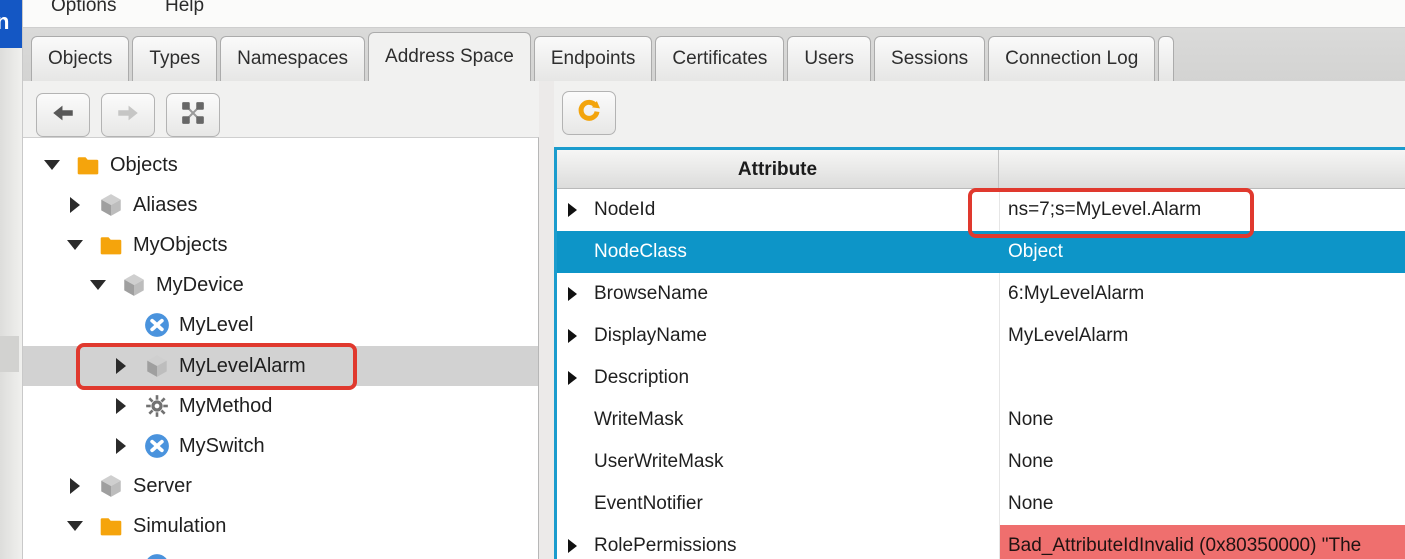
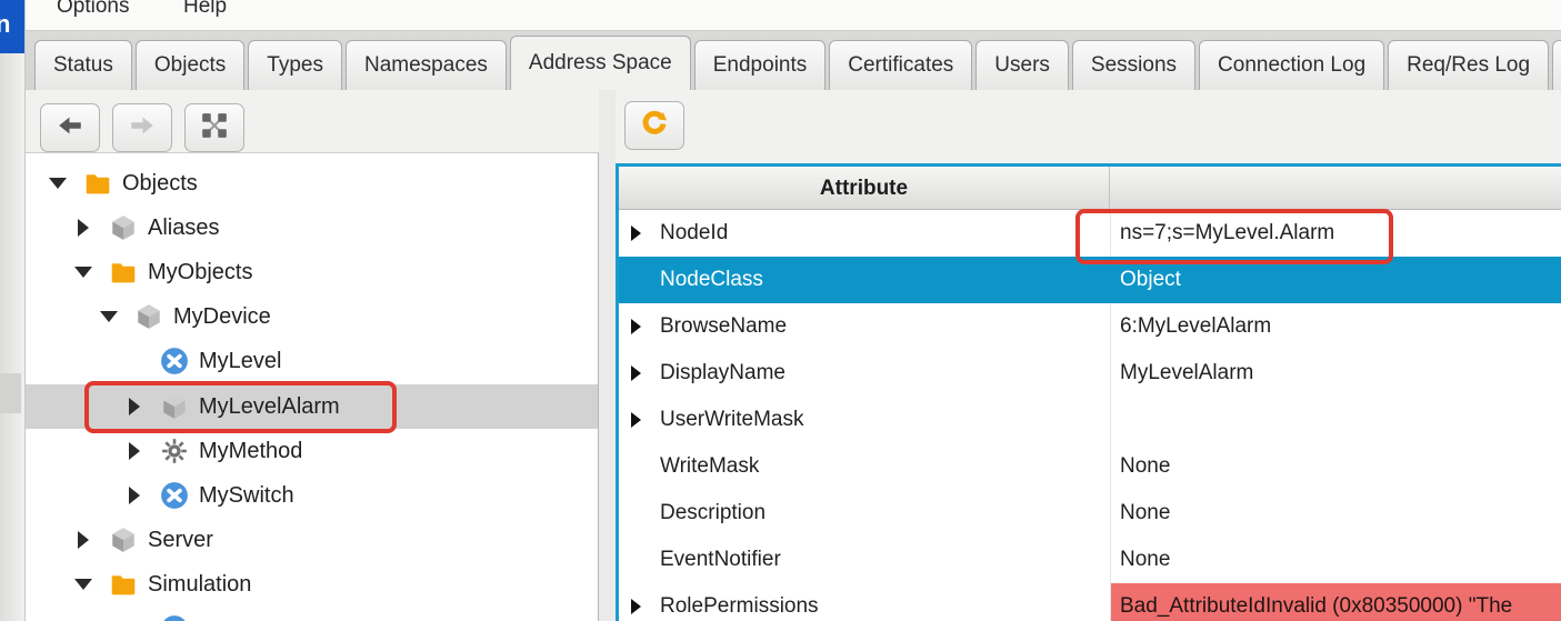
  n
  Options
  Help
+ Status
  Objects
  Types
  Namespaces
  Address Space
  Endpoints
  Certificates
  Users
  Sessions
  Connection Log
+ Req/Res Log
  Objects
  Aliases
  MyObjects
  MyDevice
  MyLevel
  MyLevelAlarm
  MyMethod
  MySwitch
  Server
  Simulation
  Attribute
  NodeId
  ns=7;s=MyLevel.Alarm
  NodeClass
  Object
  BrowseName
  6:MyLevelAlarm
  DisplayName
  MyLevelAlarm
- Description
+ UserWriteMask
  WriteMask
  None
- UserWriteMask
+ Description
  None
  EventNotifier
  None
  RolePermissions
  Bad_AttributeIdInvalid (0x80350000) "The
